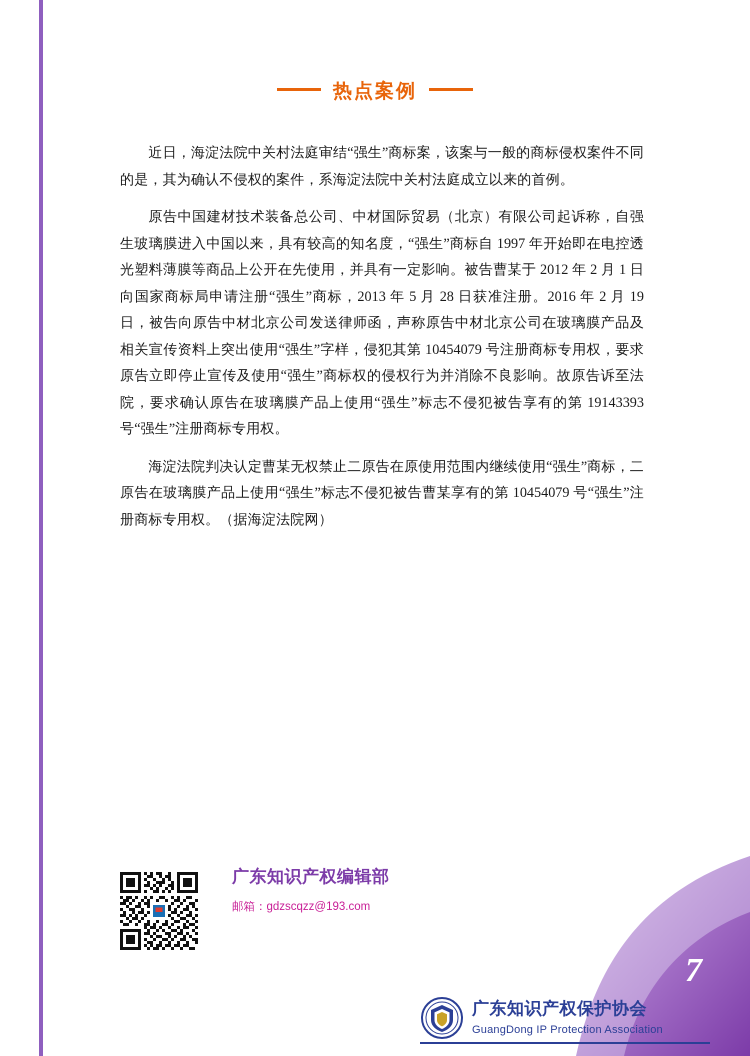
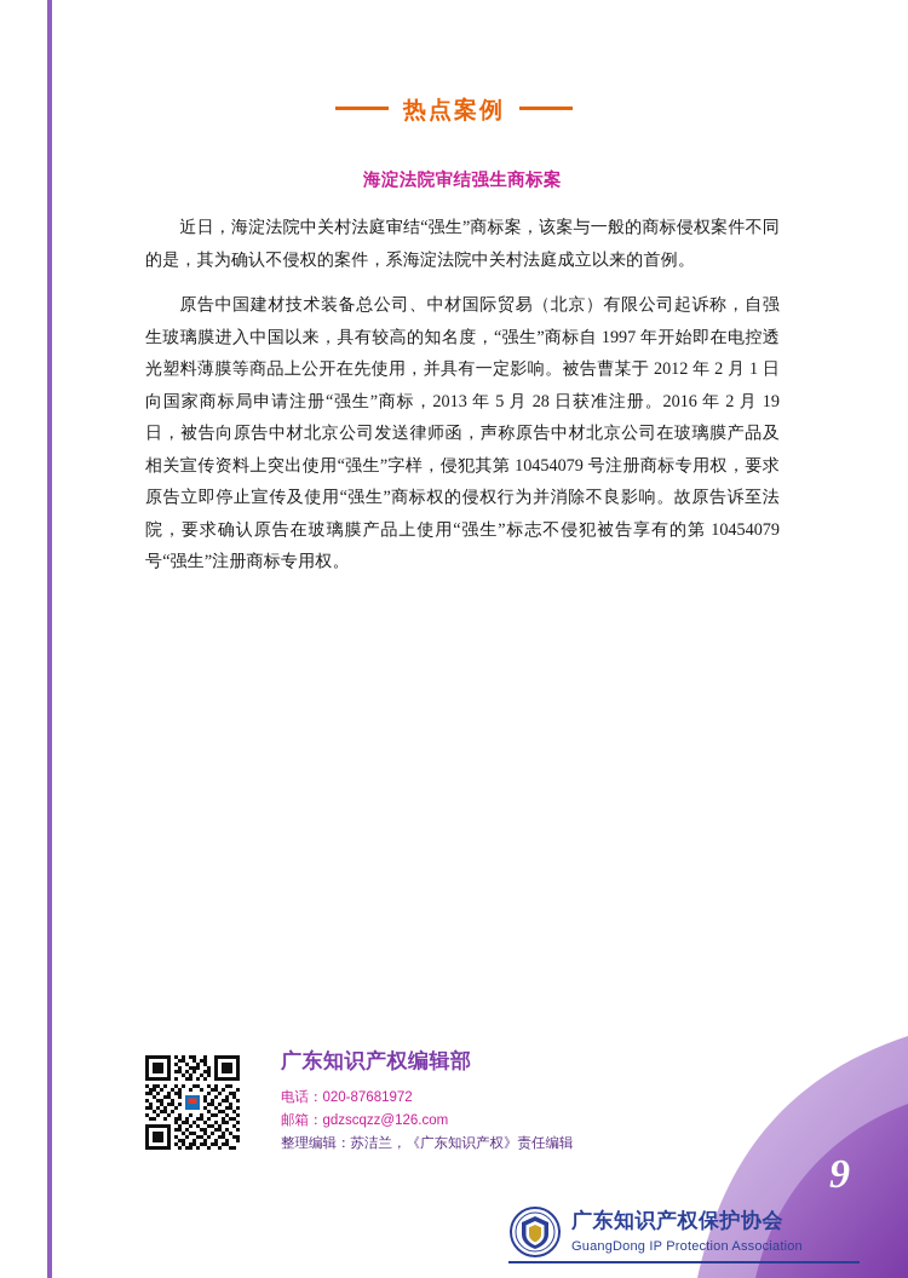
  热点案例
+ 海淀法院审结强生商标案
  近日，海淀法院中关村法庭审结“强生”商标案，该案与一般的商标侵权案件不同的是，其为确认不侵权的案件，系海淀法院中关村法庭成立以来的首例。
- 原告中国建材技术装备总公司、中材国际贸易（北京）有限公司起诉称，自强生玻璃膜进入中国以来，具有较高的知名度，“强生”商标自 1997 年开始即在电控透光塑料薄膜等商品上公开在先使用，并具有一定影响。被告曹某于 2012 年 2 月 1 日向国家商标局申请注册“强生”商标，2013 年 5 月 28 日获准注册。2016 年 2 月 19 日，被告向原告中材北京公司发送律师函，声称原告中材北京公司在玻璃膜产品及相关宣传资料上突出使用“强生”字样，侵犯其第 10454079 号注册商标专用权，要求原告立即停止宣传及使用“强生”商标权的侵权行为并消除不良影响。故原告诉至法院，要求确认原告在玻璃膜产品上使用“强生”标志不侵犯被告享有的第 19143393 号“强生”注册商标专用权。
+ 原告中国建材技术装备总公司、中材国际贸易（北京）有限公司起诉称，自强生玻璃膜进入中国以来，具有较高的知名度，“强生”商标自 1997 年开始即在电控透光塑料薄膜等商品上公开在先使用，并具有一定影响。被告曹某于 2012 年 2 月 1 日向国家商标局申请注册“强生”商标，2013 年 5 月 28 日获准注册。2016 年 2 月 19 日，被告向原告中材北京公司发送律师函，声称原告中材北京公司在玻璃膜产品及相关宣传资料上突出使用“强生”字样，侵犯其第 10454079 号注册商标专用权，要求原告立即停止宣传及使用“强生”商标权的侵权行为并消除不良影响。故原告诉至法院，要求确认原告在玻璃膜产品上使用“强生”标志不侵犯被告享有的第 10454079 号“强生”注册商标专用权。
- 海淀法院判决认定曹某无权禁止二原告在原使用范围内继续使用“强生”商标，二原告在玻璃膜产品上使用“强生”标志不侵犯被告曹某享有的第 10454079 号“强生”注册商标专用权。（据海淀法院网）
  广东知识产权编辑部
+ 电话：020-87681972
- 邮箱：gdzscqzz@193.com
+ 邮箱：gdzscqzz@126.com
+ 整理编辑：苏洁兰，《广东知识产权》责任编辑
- 7
+ 9
  广东知识产权保护协会
  GuangDong IP Protection Association
